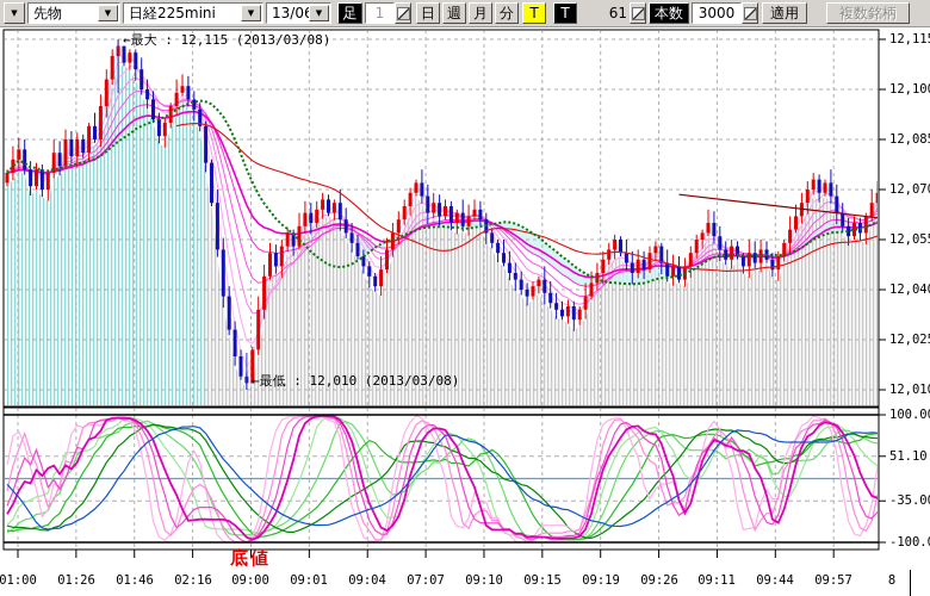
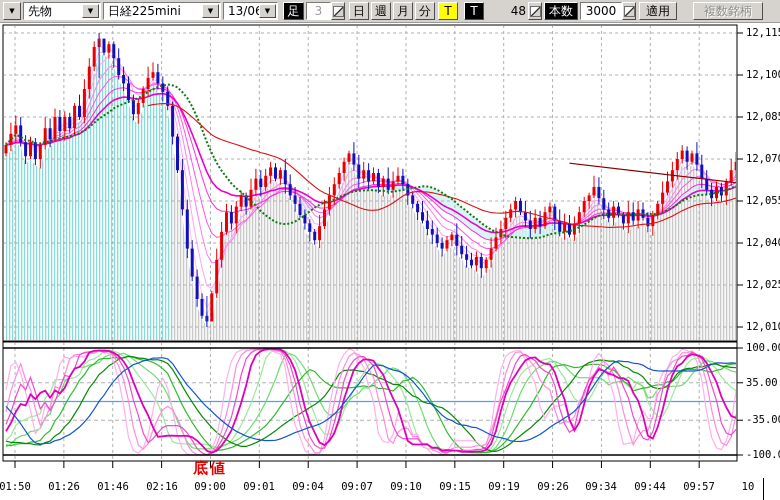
  ▼
  先物
  ▼
  日経225mini
  ▼
  13/0
  ▼
  足
- 1
+ 3
  日
  週
  月
  分
  T
  T
- 61
+ 48
  本数
  3000
  適用
  複数銘柄
- ←最大 : 12,115 (2013/03/08)
- ←最低 : 12,010 (2013/03/08)
  底値
  12,11
  12,10
  12,08
  12,07
  12,05
  12,04
  12,02
  12,01
  100.0
- 51.10
+ 35.00
  -35.0
  -100.
- 01:00
+ 01:50
  01:26
  01:46
  02:16
  09:00
  09:01
  09:04
- 07:07
+ 09:07
  09:10
  09:15
  09:19
  09:26
- 09:11
+ 09:34
  09:44
  09:57
- 8
+ 10
